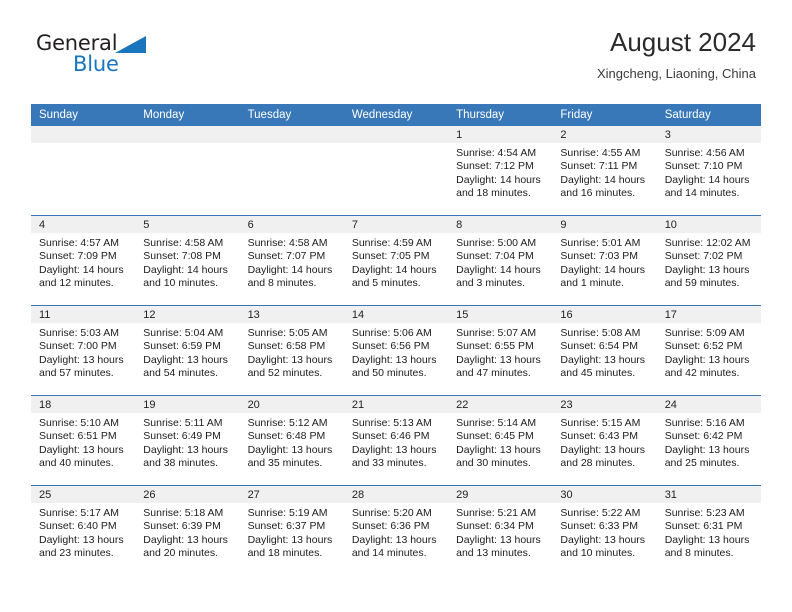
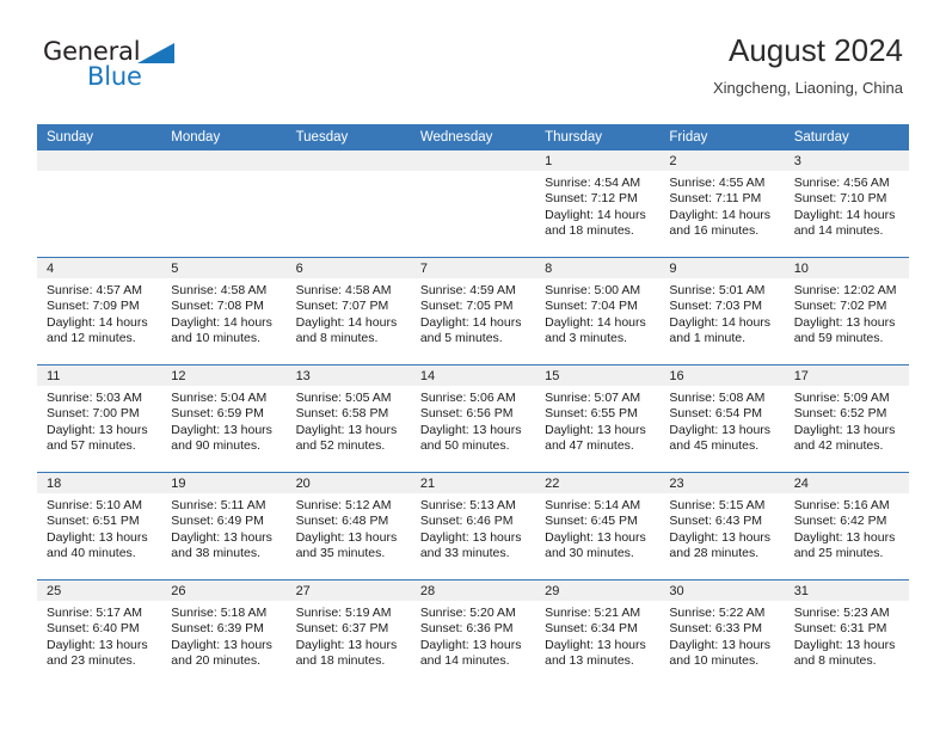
  General
  Blue
  August 2024
  Xingcheng, Liaoning, China
  Sunday	Monday	Tuesday	Wednesday	Thursday	Friday	Saturday
  				1Sunrise: 4:54 AMSunset: 7:12 PMDaylight: 14 hoursand 18 minutes.	2Sunrise: 4:55 AMSunset: 7:11 PMDaylight: 14 hoursand 16 minutes.	3Sunrise: 4:56 AMSunset: 7:10 PMDaylight: 14 hoursand 14 minutes.
  4Sunrise: 4:57 AMSunset: 7:09 PMDaylight: 14 hoursand 12 minutes.	5Sunrise: 4:58 AMSunset: 7:08 PMDaylight: 14 hoursand 10 minutes.	6Sunrise: 4:58 AMSunset: 7:07 PMDaylight: 14 hoursand 8 minutes.	7Sunrise: 4:59 AMSunset: 7:05 PMDaylight: 14 hoursand 5 minutes.	8Sunrise: 5:00 AMSunset: 7:04 PMDaylight: 14 hoursand 3 minutes.	9Sunrise: 5:01 AMSunset: 7:03 PMDaylight: 14 hoursand 1 minute.	10Sunrise: 12:02 AMSunset: 7:02 PMDaylight: 13 hoursand 59 minutes.
- 11Sunrise: 5:03 AMSunset: 7:00 PMDaylight: 13 hoursand 57 minutes.	12Sunrise: 5:04 AMSunset: 6:59 PMDaylight: 13 hoursand 54 minutes.	13Sunrise: 5:05 AMSunset: 6:58 PMDaylight: 13 hoursand 52 minutes.	14Sunrise: 5:06 AMSunset: 6:56 PMDaylight: 13 hoursand 50 minutes.	15Sunrise: 5:07 AMSunset: 6:55 PMDaylight: 13 hoursand 47 minutes.	16Sunrise: 5:08 AMSunset: 6:54 PMDaylight: 13 hoursand 45 minutes.	17Sunrise: 5:09 AMSunset: 6:52 PMDaylight: 13 hoursand 42 minutes.
+ 11Sunrise: 5:03 AMSunset: 7:00 PMDaylight: 13 hoursand 57 minutes.	12Sunrise: 5:04 AMSunset: 6:59 PMDaylight: 13 hoursand 90 minutes.	13Sunrise: 5:05 AMSunset: 6:58 PMDaylight: 13 hoursand 52 minutes.	14Sunrise: 5:06 AMSunset: 6:56 PMDaylight: 13 hoursand 50 minutes.	15Sunrise: 5:07 AMSunset: 6:55 PMDaylight: 13 hoursand 47 minutes.	16Sunrise: 5:08 AMSunset: 6:54 PMDaylight: 13 hoursand 45 minutes.	17Sunrise: 5:09 AMSunset: 6:52 PMDaylight: 13 hoursand 42 minutes.
  18Sunrise: 5:10 AMSunset: 6:51 PMDaylight: 13 hoursand 40 minutes.	19Sunrise: 5:11 AMSunset: 6:49 PMDaylight: 13 hoursand 38 minutes.	20Sunrise: 5:12 AMSunset: 6:48 PMDaylight: 13 hoursand 35 minutes.	21Sunrise: 5:13 AMSunset: 6:46 PMDaylight: 13 hoursand 33 minutes.	22Sunrise: 5:14 AMSunset: 6:45 PMDaylight: 13 hoursand 30 minutes.	23Sunrise: 5:15 AMSunset: 6:43 PMDaylight: 13 hoursand 28 minutes.	24Sunrise: 5:16 AMSunset: 6:42 PMDaylight: 13 hoursand 25 minutes.
  25Sunrise: 5:17 AMSunset: 6:40 PMDaylight: 13 hoursand 23 minutes.	26Sunrise: 5:18 AMSunset: 6:39 PMDaylight: 13 hoursand 20 minutes.	27Sunrise: 5:19 AMSunset: 6:37 PMDaylight: 13 hoursand 18 minutes.	28Sunrise: 5:20 AMSunset: 6:36 PMDaylight: 13 hoursand 14 minutes.	29Sunrise: 5:21 AMSunset: 6:34 PMDaylight: 13 hoursand 13 minutes.	30Sunrise: 5:22 AMSunset: 6:33 PMDaylight: 13 hoursand 10 minutes.	31Sunrise: 5:23 AMSunset: 6:31 PMDaylight: 13 hoursand 8 minutes.
